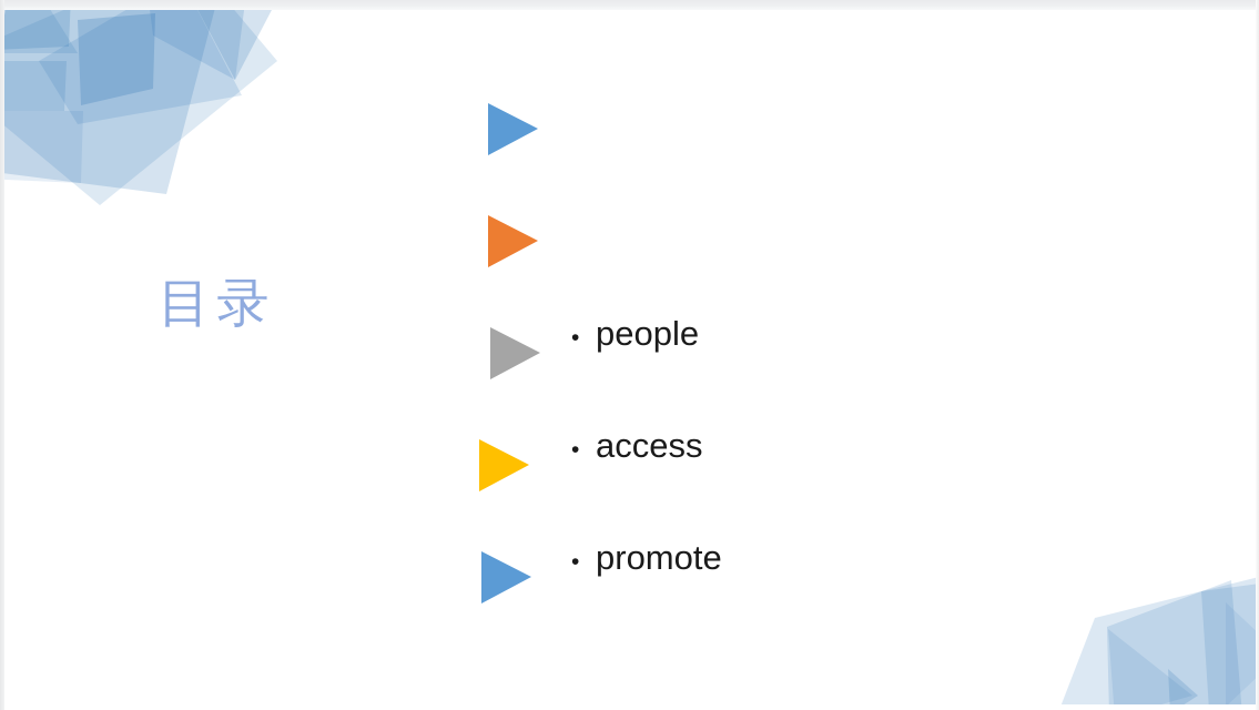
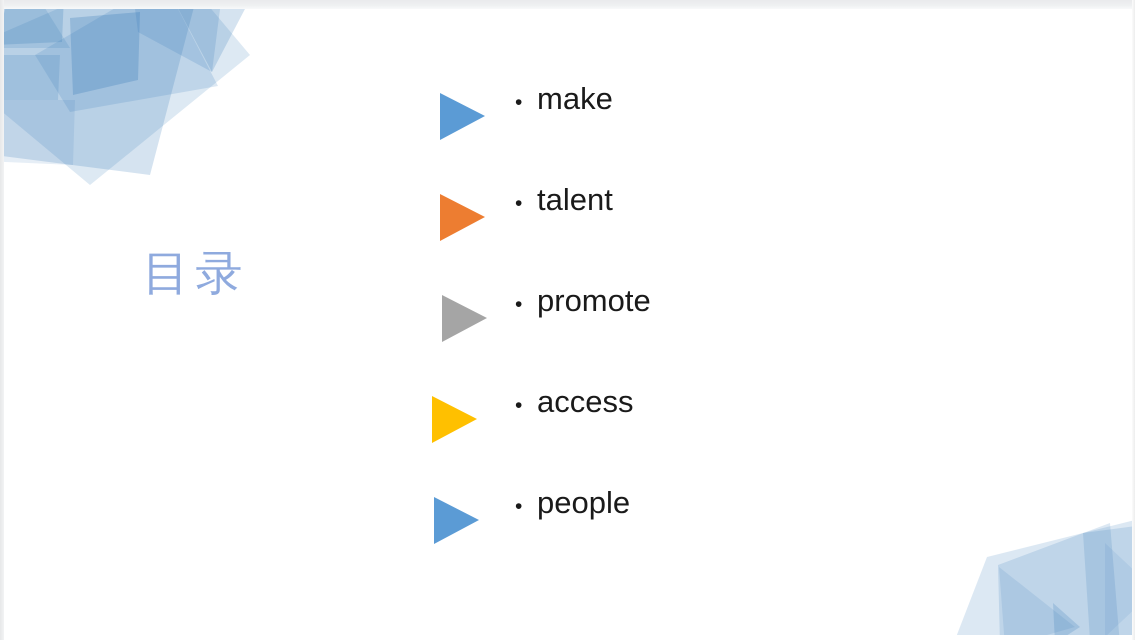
  目录
+ • make
+ • talent
- • people
+ • promote
  • access
- • promote
+ • people
